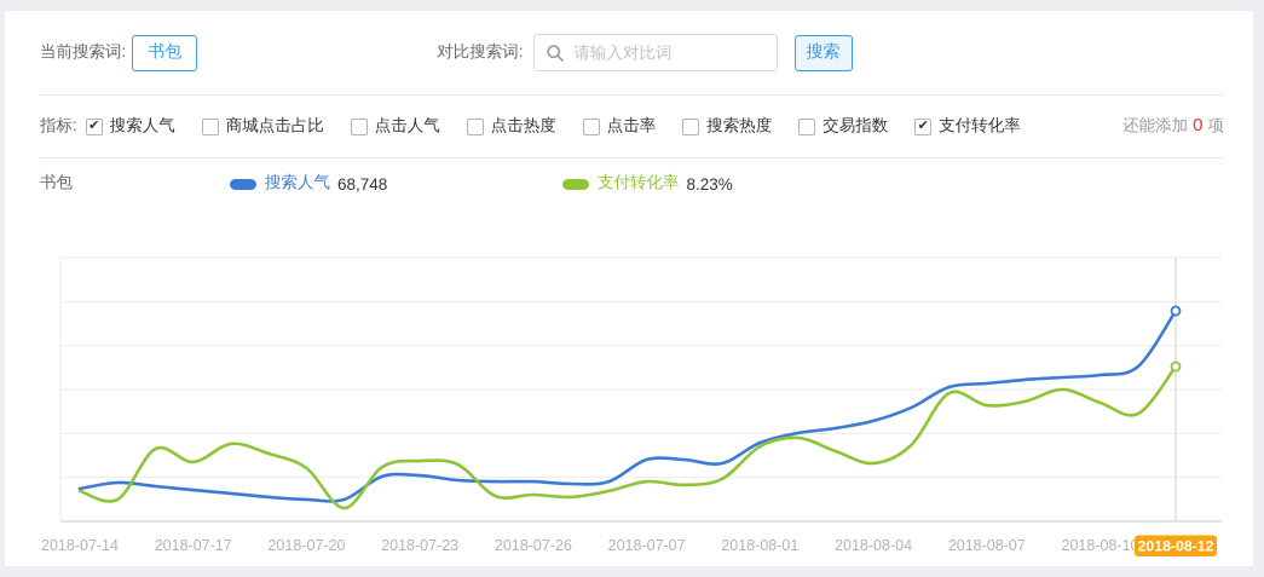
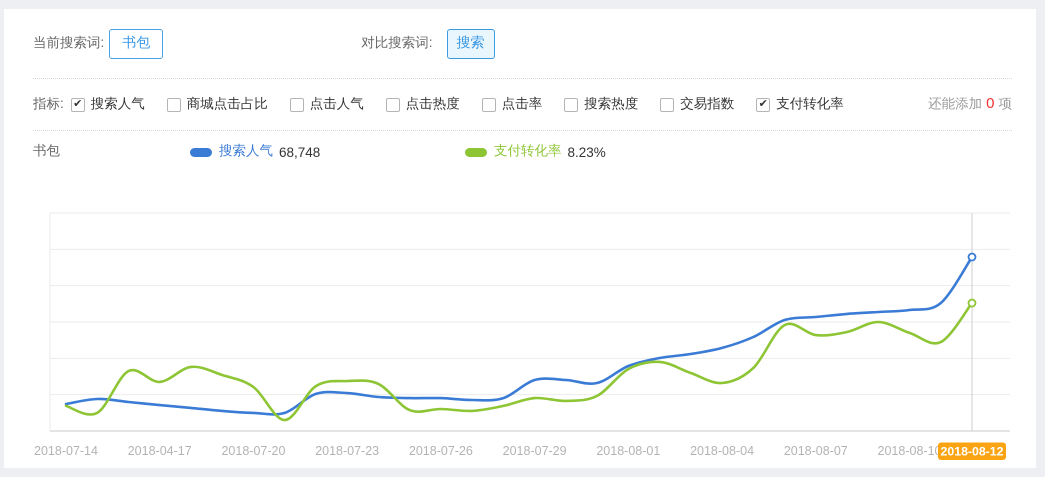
  当前搜索词:
  书包
  对比搜索词:
- 请输入对比词
  搜索
  指标:
  ✔
  搜索人气
  商城点击占比
  点击人气
  点击热度
  点击率
  搜索热度
  交易指数
  ✔
  支付转化率
  还能添加 0 项
  书包
  搜索人气
  68,748
  支付转化率
  8.23%
  2018-07-14
- 2018-07-17
+ 2018-04-17
  2018-07-20
  2018-07-23
  2018-07-26
- 2018-07-07
+ 2018-07-29
  2018-08-01
  2018-08-04
  2018-08-07
  2018-08-1
  2018-08-12
